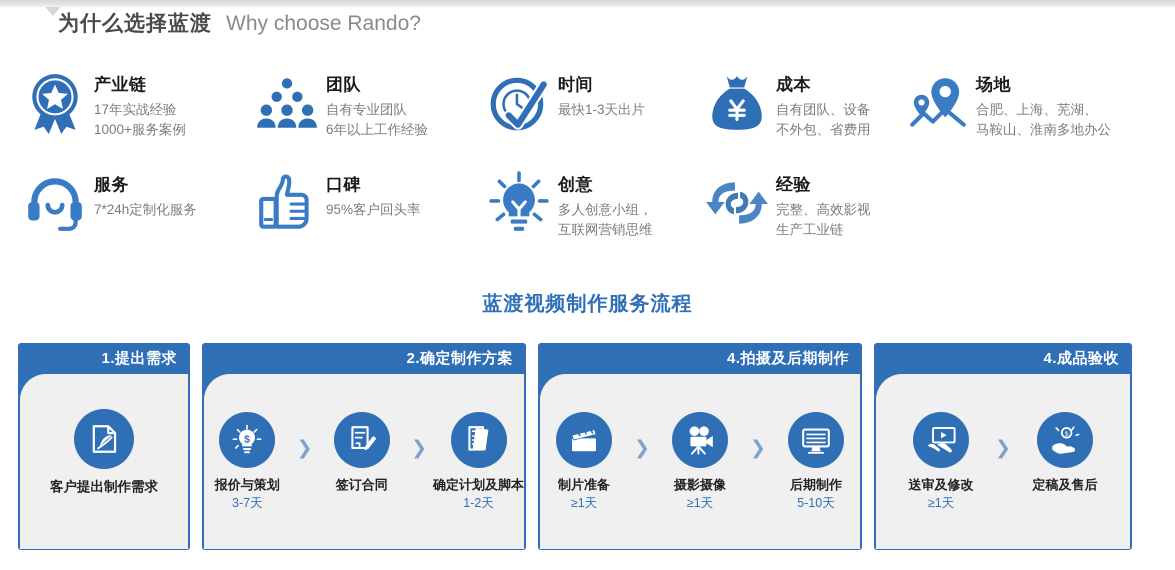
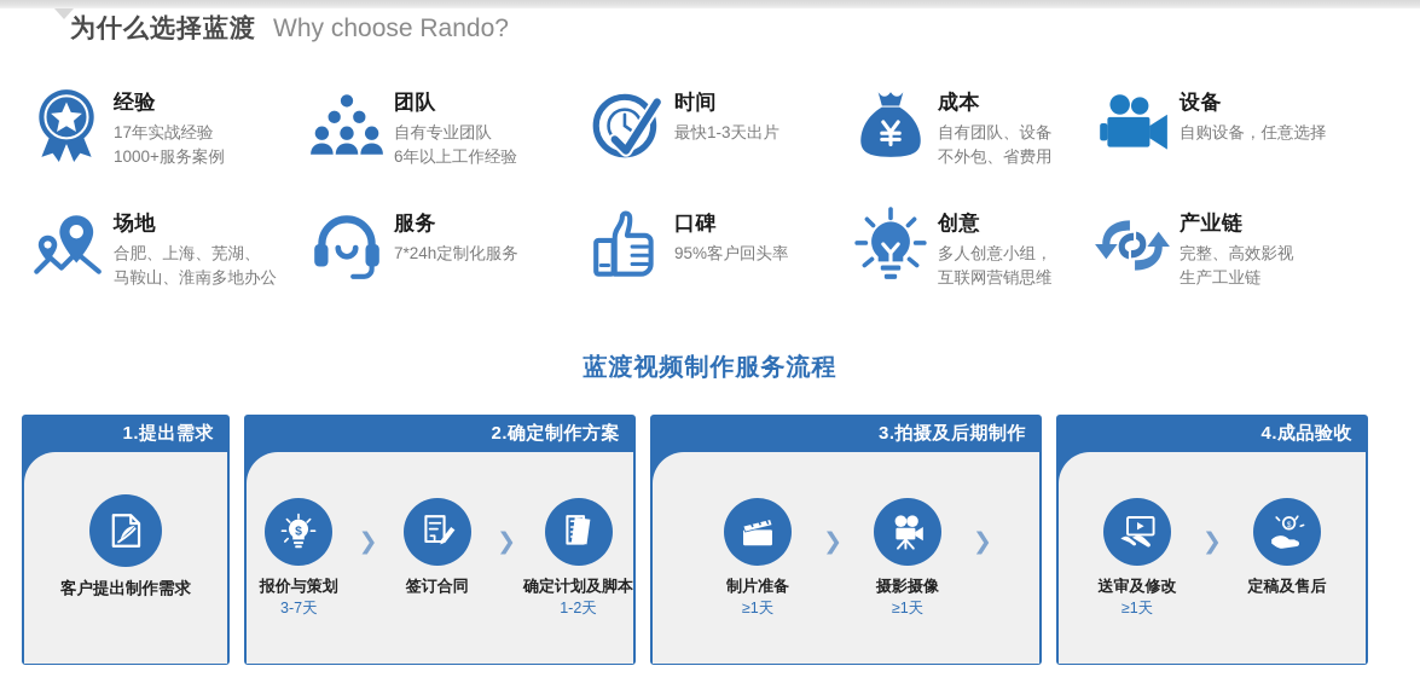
  为什么选择蓝渡
  Why choose Rando?
- 产业链
+ 经验
  17年实战经验
  1000+服务案例
  团队
  自有专业团队
  6年以上工作经验
  时间
  最快1-3天出片
  成本
  自有团队、设备
  不外包、省费用
+ 设备
+ 自购设备，任意选择
  场地
  合肥、上海、芜湖、
  马鞍山、淮南多地办公
  服务
  7*24h定制化服务
  口碑
  95%客户回头率
  创意
  多人创意小组，
  互联网营销思维
- 经验
+ 产业链
  完整、高效影视
  生产工业链
  蓝渡视频制作服务流程
  1.提出需求
  客户提出制作需求
  2.确定制作方案
  $
  报价与策划
  3-7天
  ❯
  签订合同
  ❯
  确定计划及脚本
  1-2天
- 4.拍摄及后期制作
+ 3.拍摄及后期制作
  制片准备
  ≥1天
  ❯
  摄影摄像
  ≥1天
  ❯
- 后期制作
- 5-10天
  4.成品验收
  送审及修改
  ≥1天
  ❯
  定稿及售后
